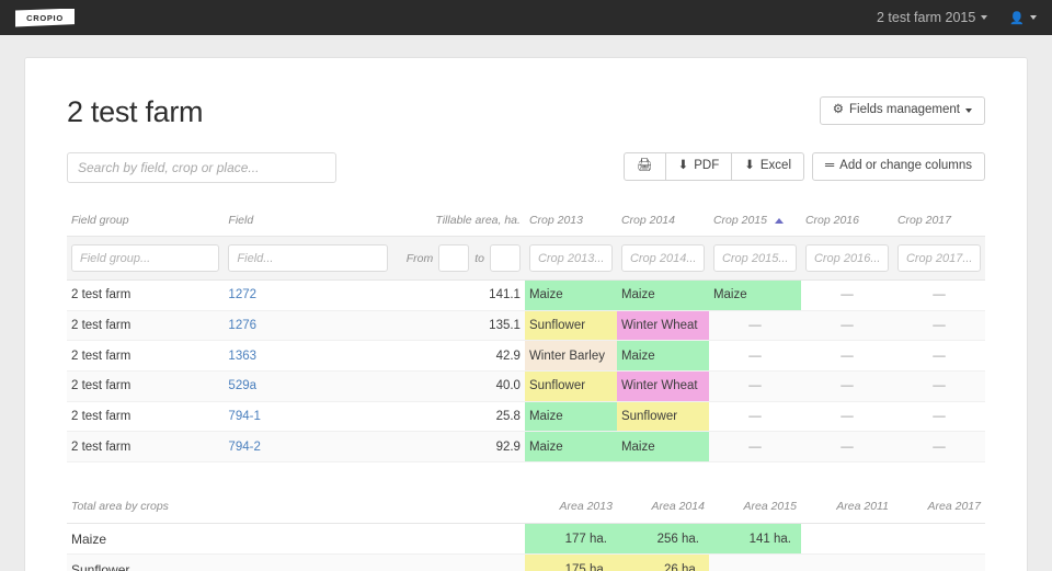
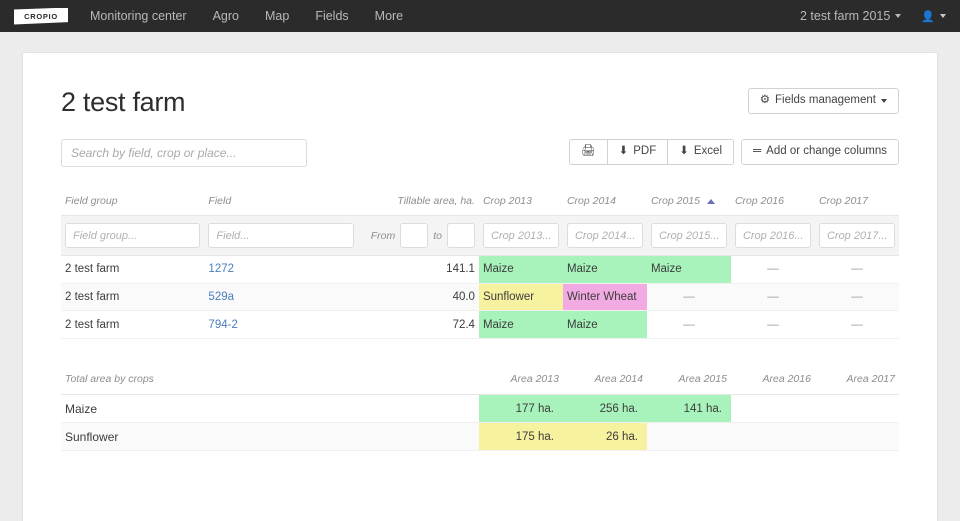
  CROPIO
+ Monitoring center
+ Agro
+ Map
+ Fields
+ More
  2 test farm 2015
  👤
  2 test farm
  ⚙
  Fields management
  Search by field, crop or place...
  🖨
  ⬇
  PDF
  ⬇
  Excel
  ═
  Add or change columns
  Field group	Field	Tillable area, ha.	Crop 2013	Crop 2014	Crop 2015	Crop 2016	Crop 2017
  Field group...	Field...	From to	Crop 2013...	Crop 2014...	Crop 2015...	Crop 2016...	Crop 2017...
  2 test farm	1272	141.1	Maize	Maize	Maize	—	—
- 2 test farm	1276	135.1	Sunflower	Winter Wheat	—	—	—
- 2 test farm	1363	42.9	Winter Barley	Maize	—	—	—
  2 test farm	529a	40.0	Sunflower	Winter Wheat	—	—	—
- 2 test farm	794-1	25.8	Maize	Sunflower	—	—	—
- 2 test farm	794-2	92.9	Maize	Maize	—	—	—
+ 2 test farm	794-2	72.4	Maize	Maize	—	—	—
- Total area by crops	Area 2013	Area 2014	Area 2015	Area 2011	Area 2017
+ Total area by crops	Area 2013	Area 2014	Area 2015	Area 2016	Area 2017
  Maize	177 ha.	256 ha.	141 ha.
  Sunflower	175 ha.	26 ha.
